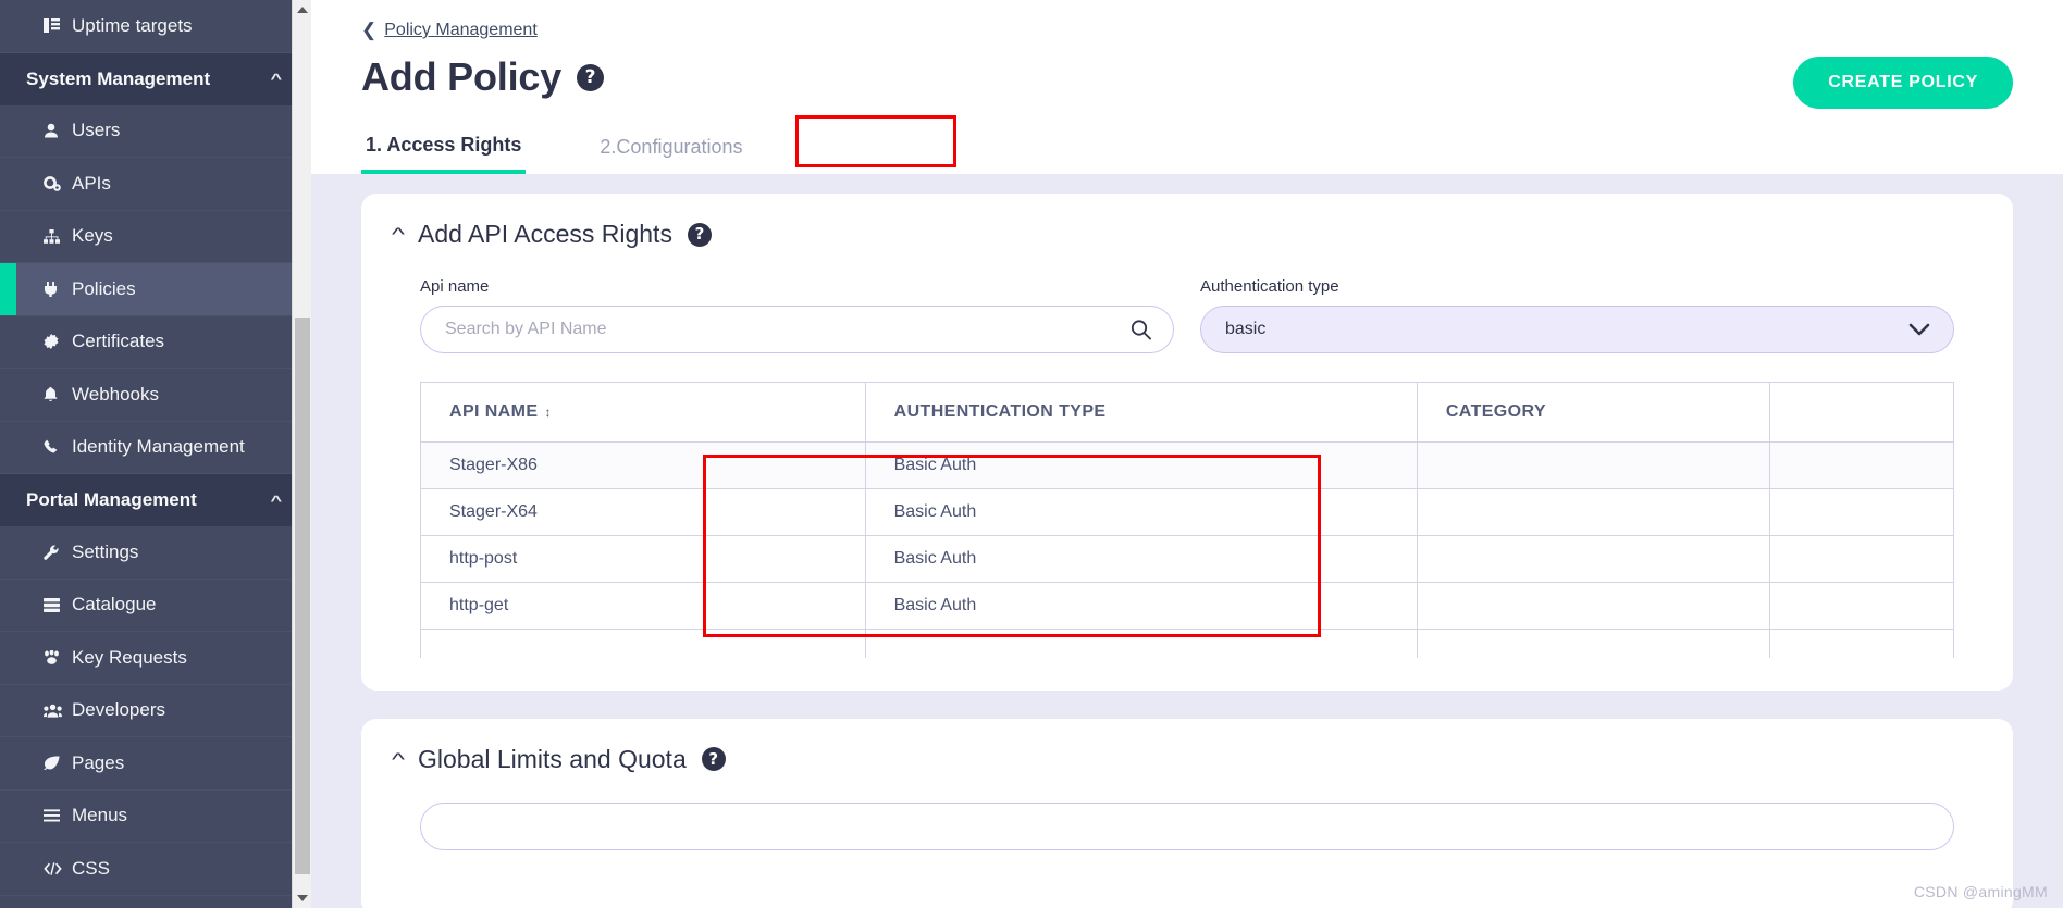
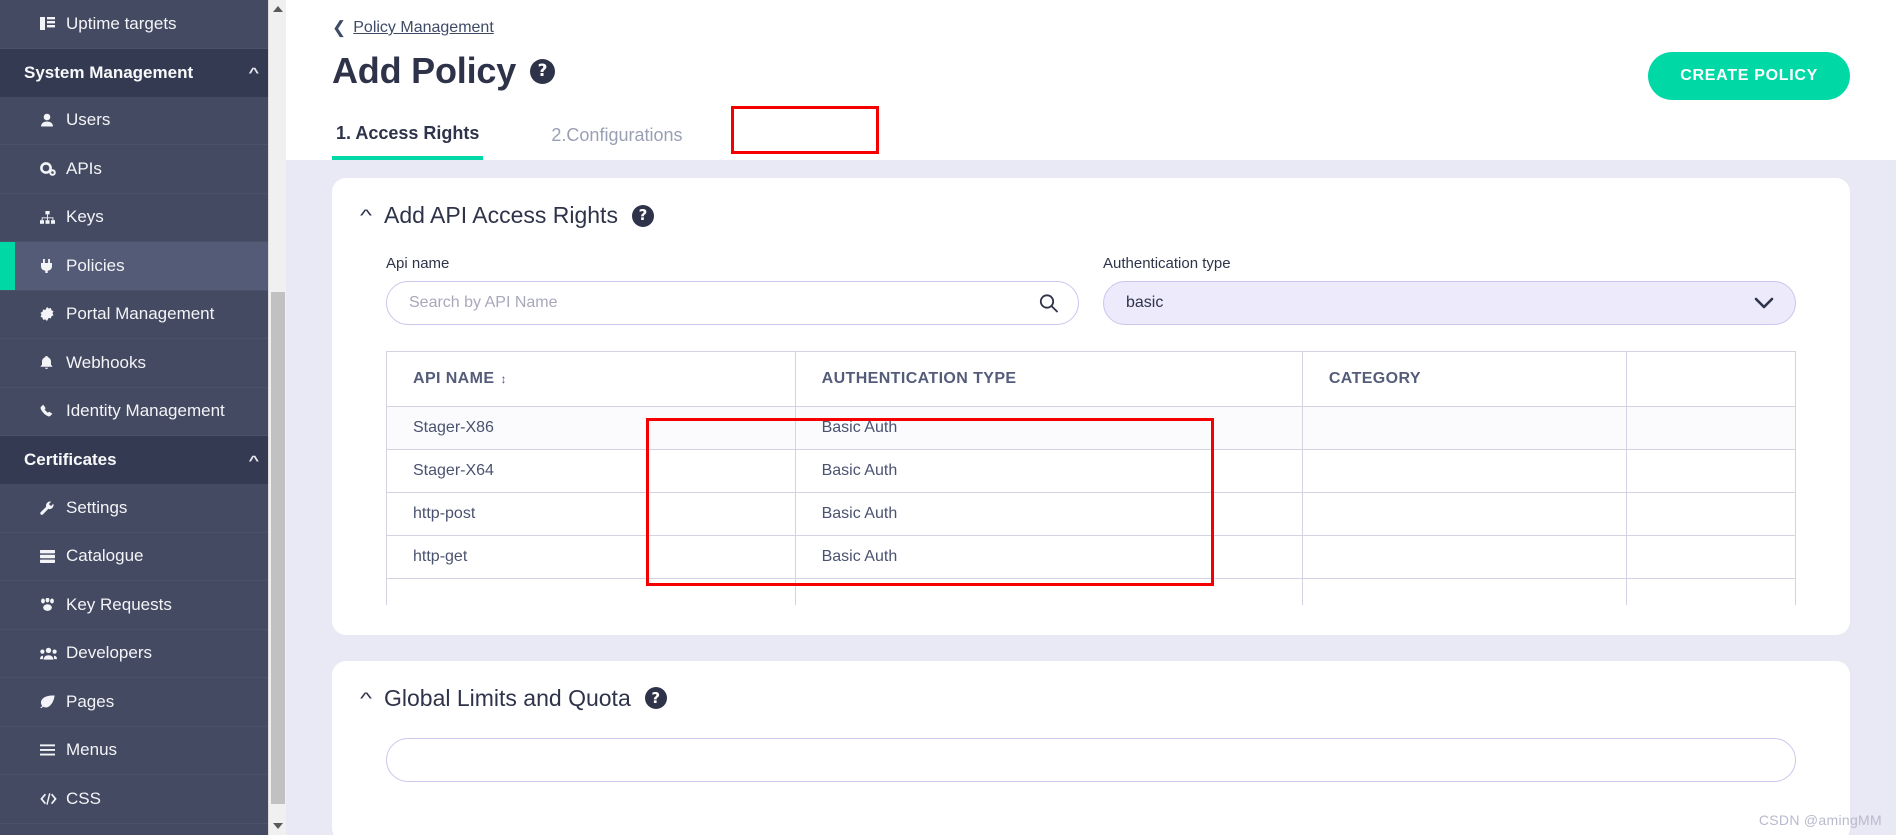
  Uptime targets
  System Management
  ^
  Users
  APIs
  Keys
  Policies
- Certificates
+ Portal Management
  Webhooks
  Identity Management
- Portal Management
+ Certificates
  ^
  Settings
  Catalogue
  Key Requests
  Developers
  Pages
  Menus
  CSS
  ❮
  Policy Management
  Add Policy
  ?
  CREATE POLICY
  1. Access Rights
  2.Configurations
  ^
  Add API Access Rights
  ?
  Api name
  Search by API Name
  Authentication type
  basic
  API NAME ↕	AUTHENTICATION TYPE	CATEGORY
  Stager-X86	Basic Auth
  Stager-X64	Basic Auth
  http-post	Basic Auth
  http-get	Basic Auth
  ^
  Global Limits and Quota
  ?
  CSDN @amingMM
